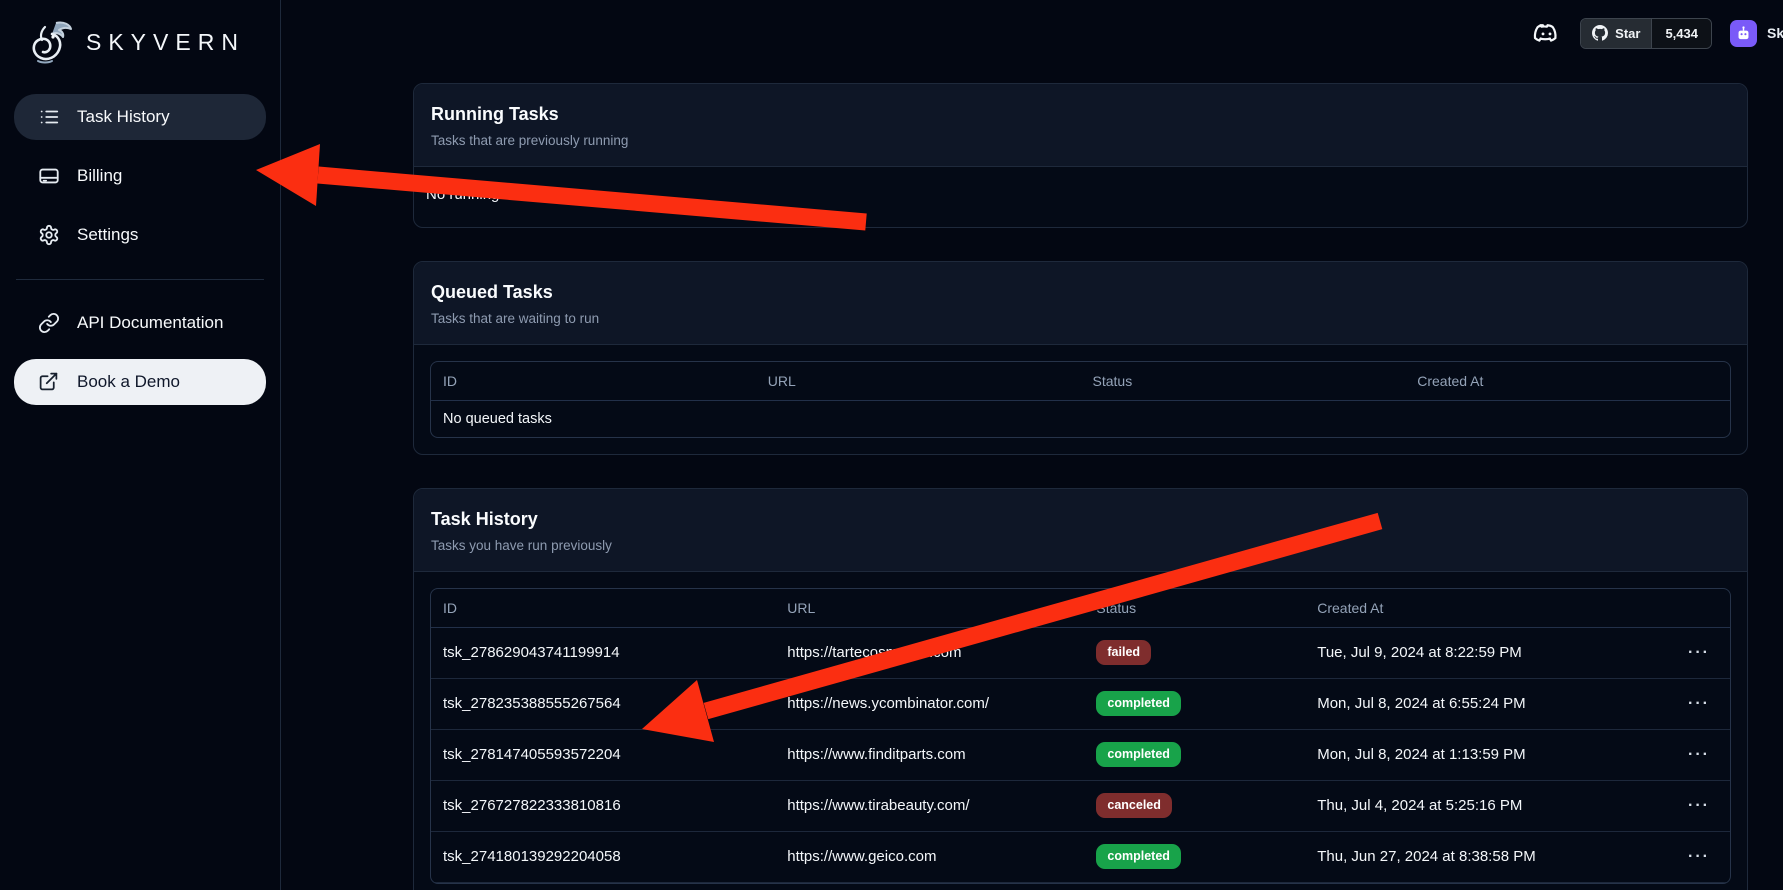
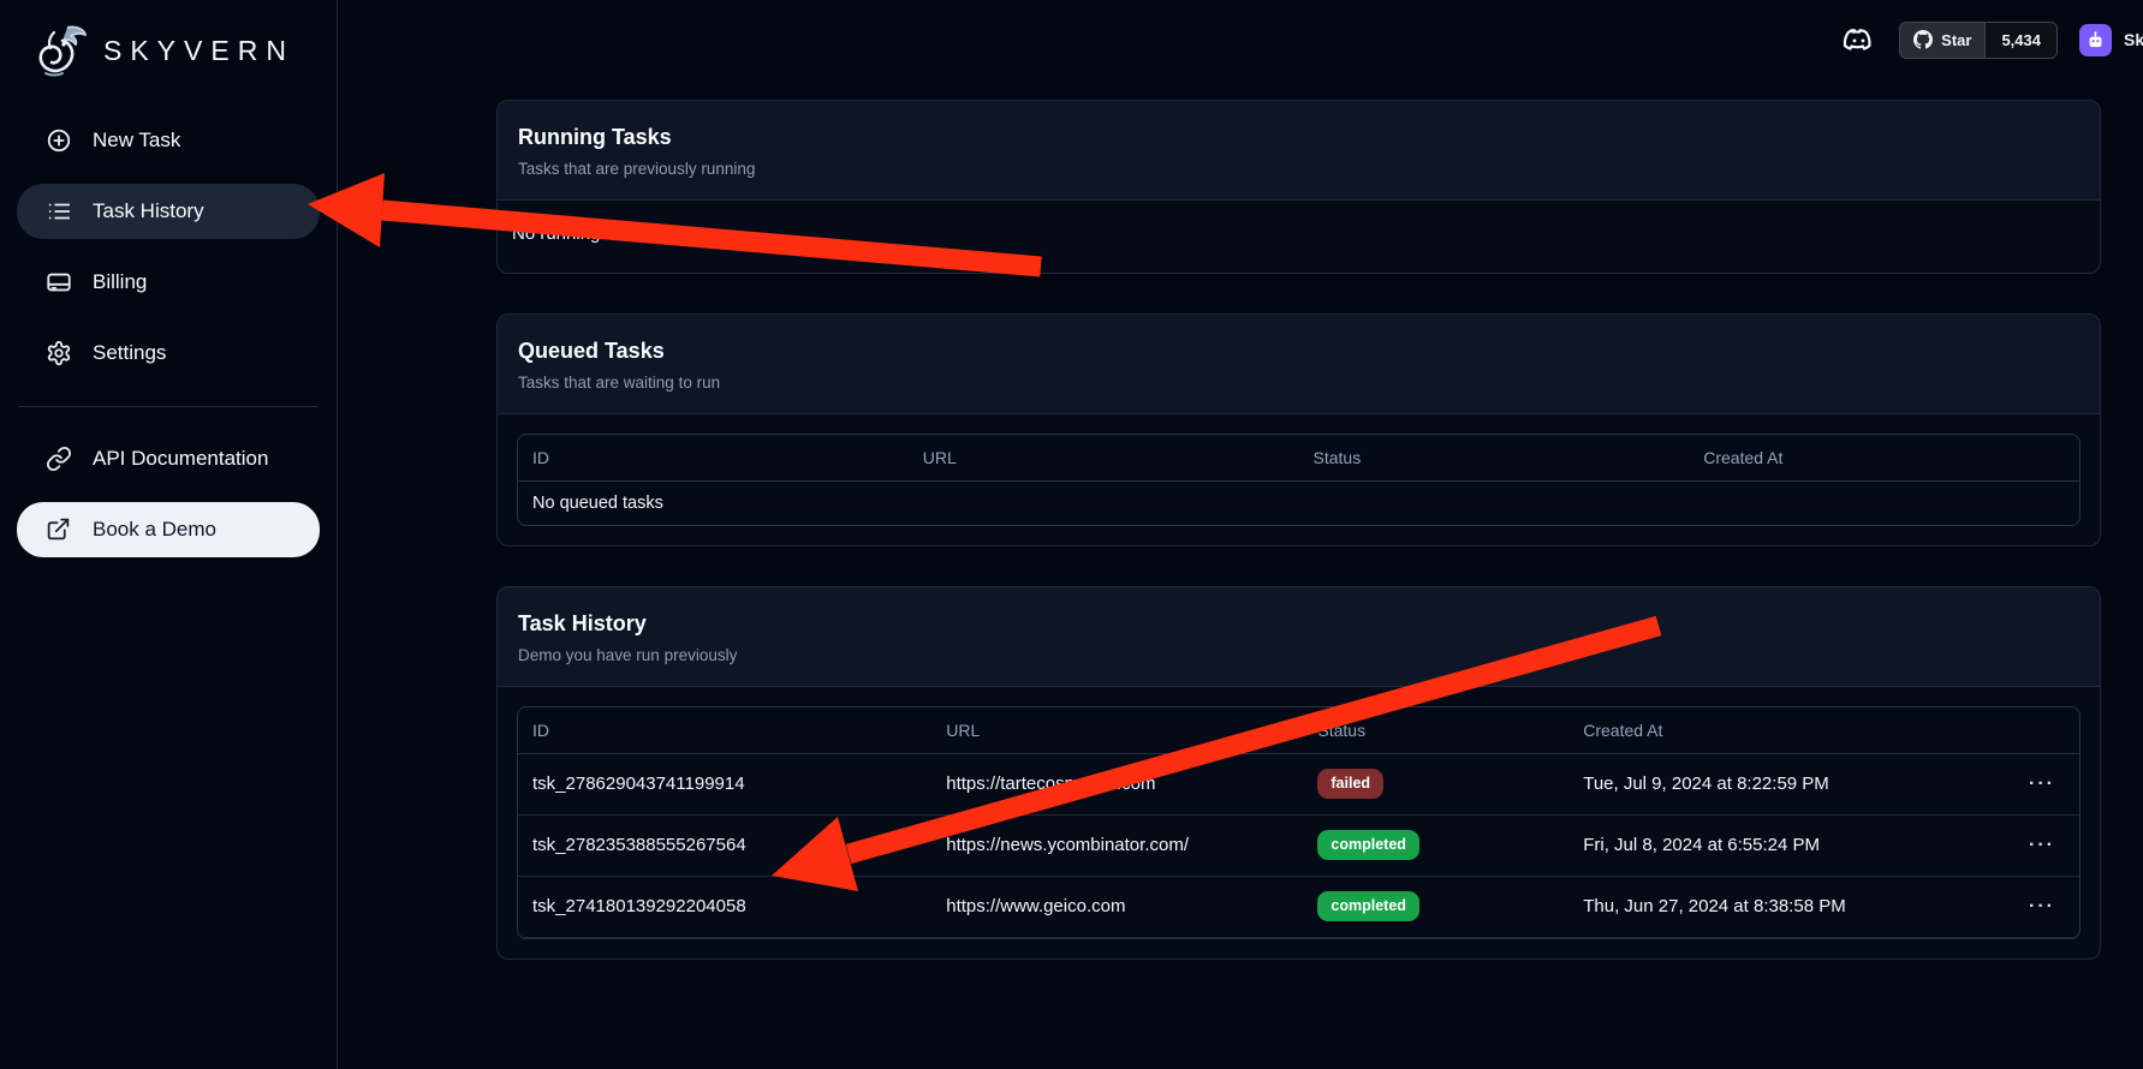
  SKYVERN
+ New Task
  Task History
  Billing
  Settings
  API Documentation
  Book a Demo
  Star
  5,434
  Sk
  Running Tasks
  Tasks that are previously running
  Queued Tasks
  Tasks that are waiting to run
  ID	URL	Status	Created At
  No queued tasks
  Task History
- Tasks you have run previously
+ Demo you have run previously
  ID	URL	tatus	Created At
  tsk_278629043741199914	https://tartecosm	failed	Tue, Jul 9, 2024 at 8:22:59 PM	···
- tsk_278235388555267564	https://news.ycombinator.com/	completed	Mon, Jul 8, 2024 at 6:55:24 PM	···
+ tsk_278235388555267564	https://news.ycombinator.com/	completed	Fri, Jul 8, 2024 at 6:55:24 PM	···
- tsk_278147405593572204	https://www.finditparts.com	completed	Mon, Jul 8, 2024 at 1:13:59 PM	···
- tsk_276727822333810816	https://www.tirabeauty.com/	canceled	Thu, Jul 4, 2024 at 5:25:16 PM	···
  tsk_274180139292204058	https://www.geico.com	completed	Thu, Jun 27, 2024 at 8:38:58 PM	···
